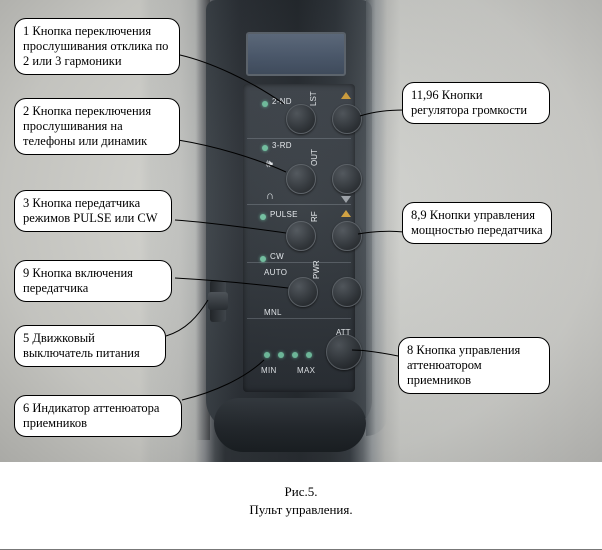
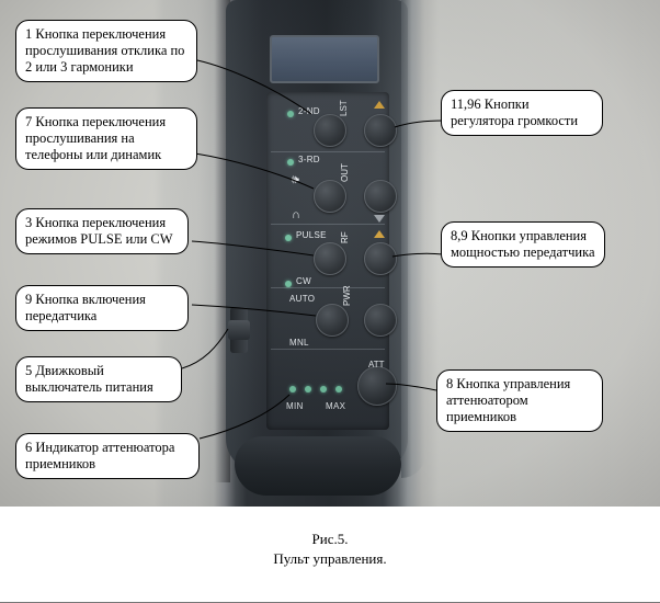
  1 Кнопка переключения прослушивания отклика по 2 или 3 гармоники
- 2 Кнопка переключения прослушивания на телефоны или динамик
+ 7 Кнопка переключения прослушивания на телефоны или динамик
- 3 Кнопка передатчика режимов PULSE или CW
+ 3 Кнопка переключения режимов PULSE или CW
  9 Кнопка включения передатчика
  5 Движковый выключатель питания
  6 Индикатор аттенюатора приемников
  8 Кнопка управления аттенюатором приемников
  8,9 Кнопки управления мощностью передатчика
  11,96 Кнопки регулятора громкости
  Рис.5.
  Пульт управления.
